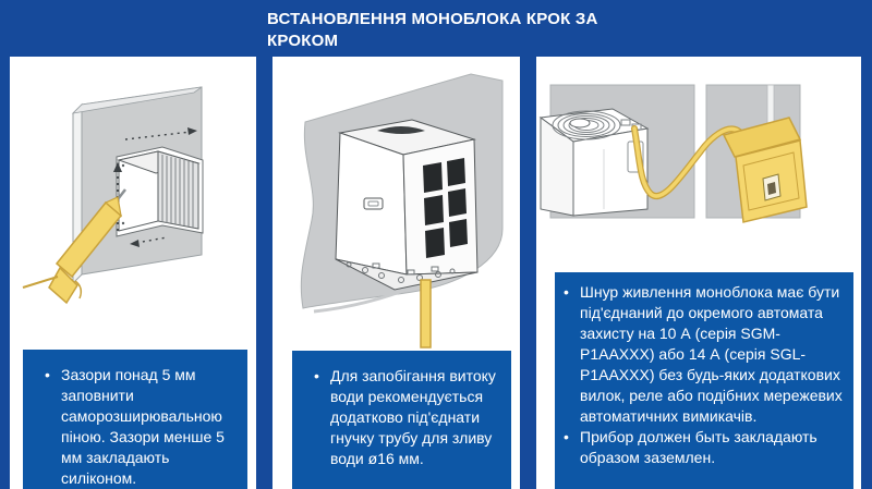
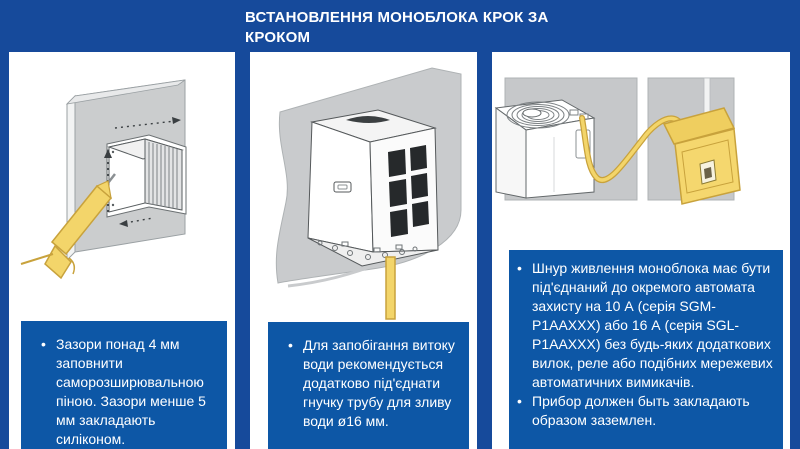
  ВСТАНОВЛЕННЯ МОНОБЛОКА КРОК ЗА КРОКОМ
  •
- Зазори понад 5 мм заповнити саморозширювальною піною. Зазори менше 5 мм закладають силіконом.
+ Зазори понад 4 мм заповнити саморозширювальною піною. Зазори менше 5 мм закладають силіконом.
  •
  Для запобігання витоку води рекомендується додатково під'єднати гнучку трубу для зливу води ø16 мм.
  •
- Шнур живлення моноблока має бути під'єднаний до окремого автомата захисту на 10 А (серія SGM-P1AAXXX) або 14 А (серія SGL-P1AAXXX) без будь-яких додаткових вилок, реле або подібних мережевих автоматичних вимикачів.
+ Шнур живлення моноблока має бути під'єднаний до окремого автомата захисту на 10 А (серія SGM-P1AAXXX) або 16 А (серія SGL-P1AAXXX) без будь-яких додаткових вилок, реле або подібних мережевих автоматичних вимикачів.
  •
  Прибор должен быть закладають образом заземлен.
